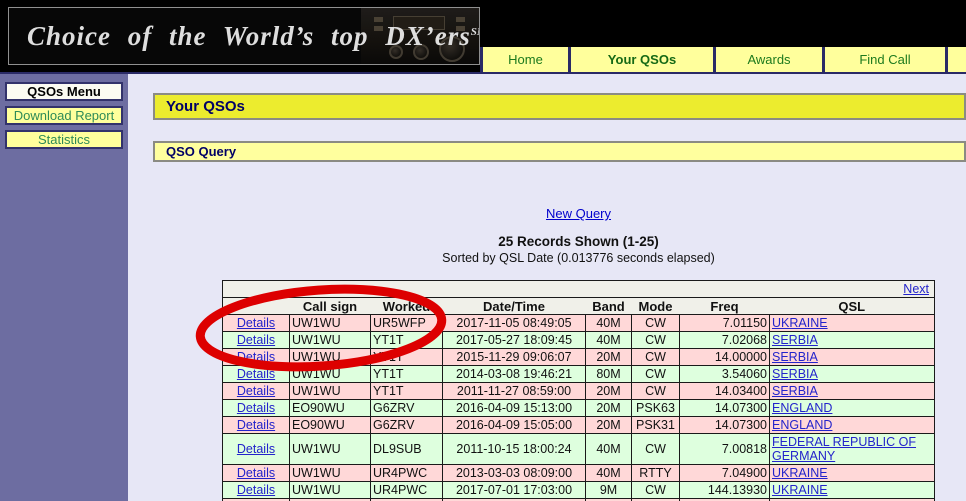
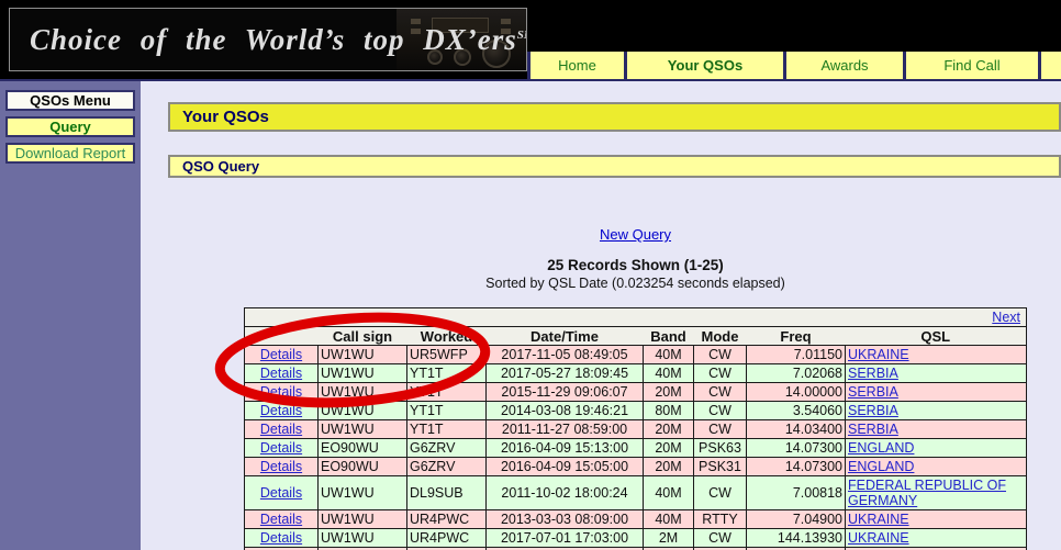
  Choice of the World’s top DX’ersS
  Home
  Your QSOs
  Awards
  Find Call
  QSOs Menu
+ Query
  Download Report
- Statistics
  Your QSOs
  QSO Query
  New Query
  25 Records Shown (1-25)
- Sorted by QSL Date (0.013776 seconds elapsed)
+ Sorted by QSL Date (0.023254 seconds elapsed)
  Next
  	Call sign	Worke	Date/Time	Band	Mode	Freq	QSL
  Details	UW1WU	UR5WFP	2017-11-05 08:49:05	40M	CW	7.01150	UKRAINE
  Details	UW1WU	YT1T	2017-05-27 18:09:45	40M	CW	7.02068	SERBIA
  Details	UW1WU	T	2015-11-29 09:06:07	20M	CW	14.00000	SERBIA
  Details	UW1WU	YT1T	2014-03-08 19:46:21	80M	CW	3.54060	SERBIA
  Details	UW1WU	YT1T	2011-11-27 08:59:00	20M	CW	14.03400	SERBIA
  Details	EO90WU	G6ZRV	2016-04-09 15:13:00	20M	PSK63	14.07300	ENGLAND
  Details	EO90WU	G6ZRV	2016-04-09 15:05:00	20M	PSK31	14.07300	ENGLAND
- Details	UW1WU	DL9SUB	2011-10-15 18:00:24	40M	CW	7.00818	FEDERAL REPUBLIC OF GERMANY
+ Details	UW1WU	DL9SUB	2011-10-02 18:00:24	40M	CW	7.00818	FEDERAL REPUBLIC OF GERMANY
  Details	UW1WU	UR4PWC	2013-03-03 08:09:00	40M	RTTY	7.04900	UKRAINE
- Details	UW1WU	UR4PWC	2017-07-01 17:03:00	9M	CW	144.13930	UKRAINE
+ Details	UW1WU	UR4PWC	2017-07-01 17:03:00	2M	CW	144.13930	UKRAINE
